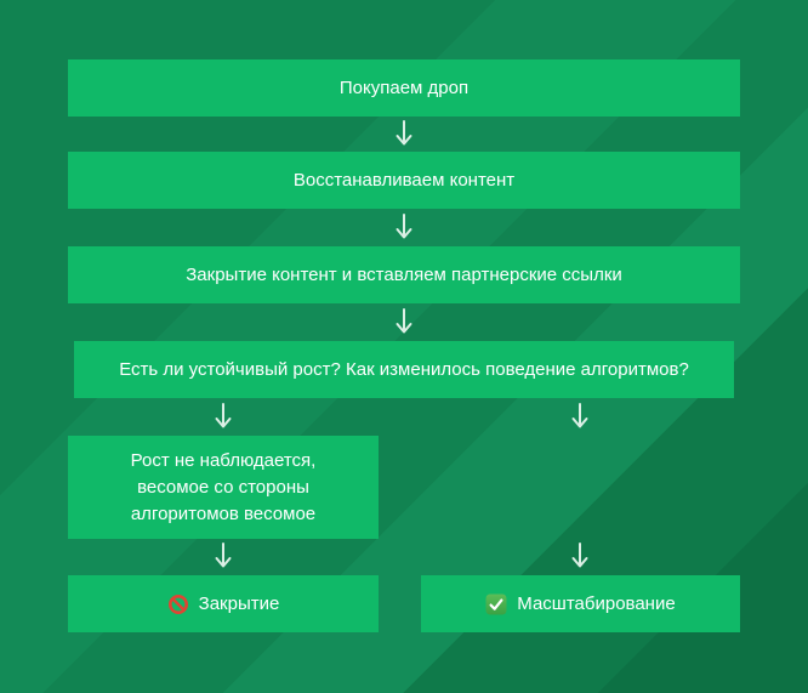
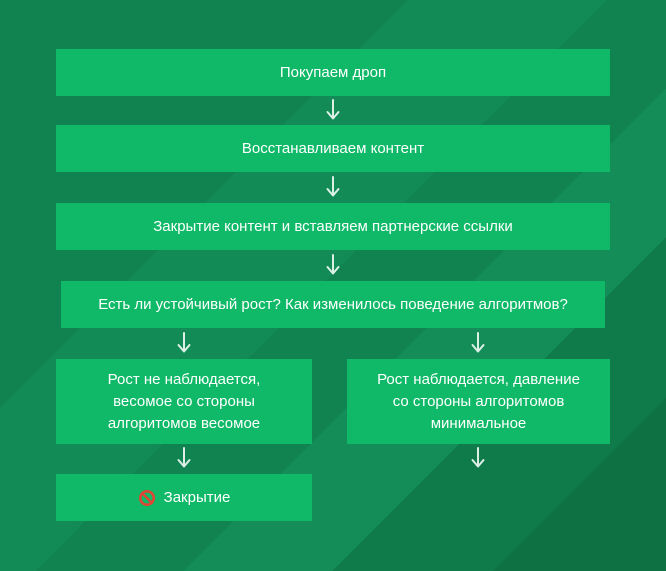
  Покупаем дроп
  Восстанавливаем контент
  Закрытие контент и вставляем партнерские ссылки
  Есть ли устойчивый рост? Как изменилось поведение алгоритмов?
  Рост не наблюдается, весомое со стороны алгоритомов весомое
+ Рост наблюдается, давление со стороны алгоритомов минимальное
  Закрытие
- Масштабирование
